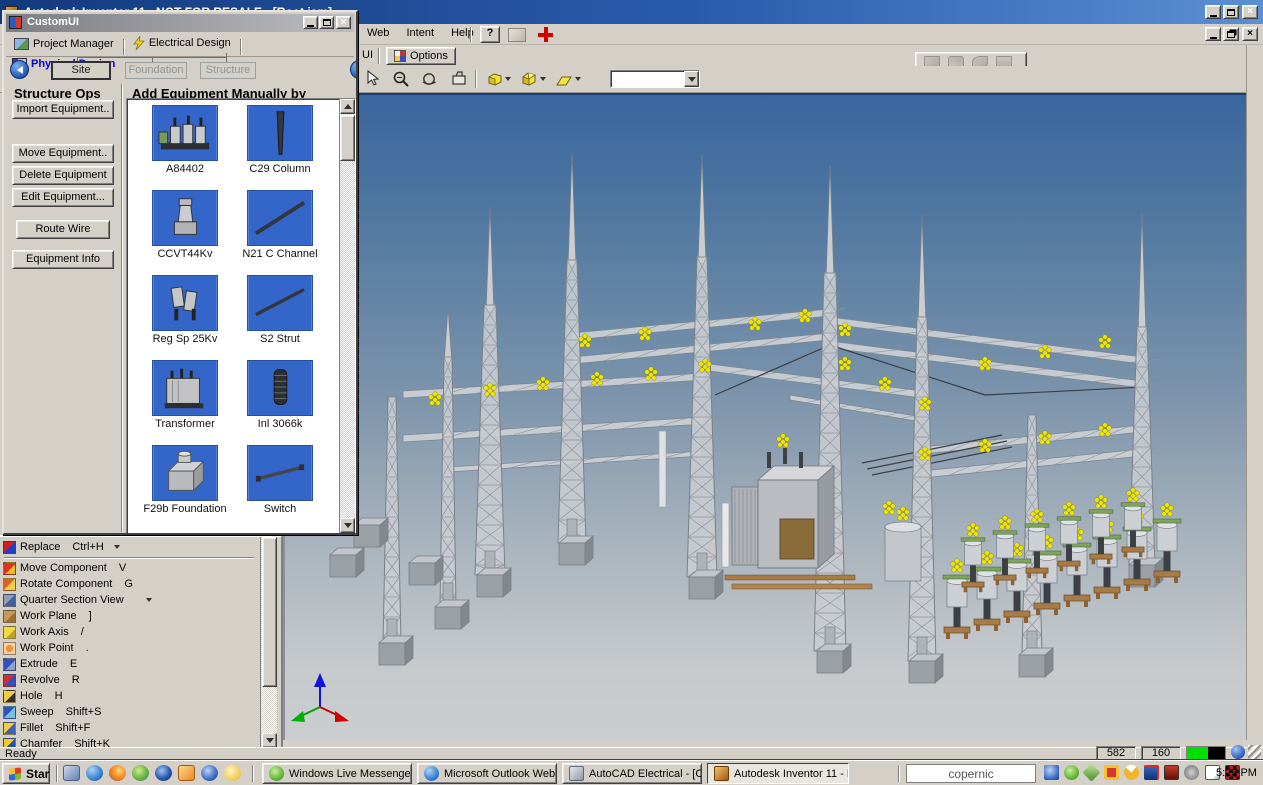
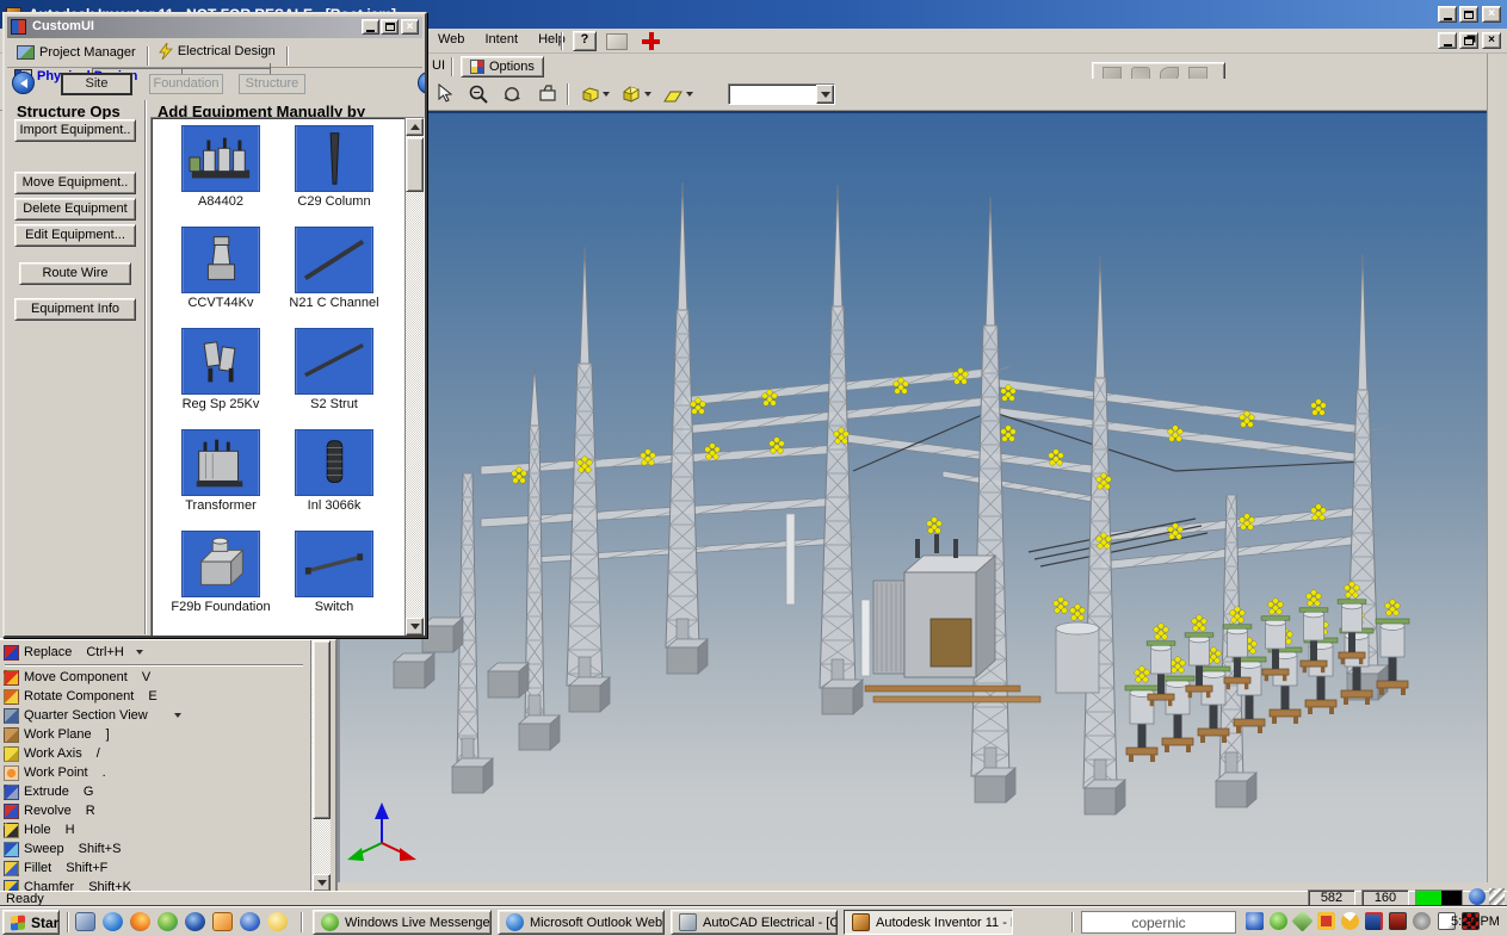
  ×
  Web Intent Hel
  ?
  ×
  UI
  Options
  Replace
  Ctrl+H
  Move Component
  V
  Rotate Component
- G
+ E
  Quarter Section View
  Work Plane
  ]
  Work Axis
  /
  Work Point
  .
  Extrude
- E
+ G
  Revolve
  R
  Hole
  H
  Sweep
  Shift+S
  Fillet
  Shift+F
  Chamfer
  Shift+K
  Ready
  582
  160
  Star
  Windows Live Messenge
  Microsoft Outlook Web
  AutoCAD Electrical - [C
  Autodesk Inventor 11 -
  copernic
  5:23 PM
  CustomUI
  ×
  Project Manager
  Electrical Design
  Site
  Foundation
  Structure
  Structure Ops
  Add Equipment Manually by
  Import Equipment..
  Move Equipment..
  Delete Equipment
  Edit Equipment...
  Route Wire
  Equipment Info
  A84402
  C29 Column
  CCVT44Kv
  N21 C Channel
  Reg Sp 25Kv
  S2 Strut
  Transformer
  Inl 3066k
  F29b Foundation
  Switch
